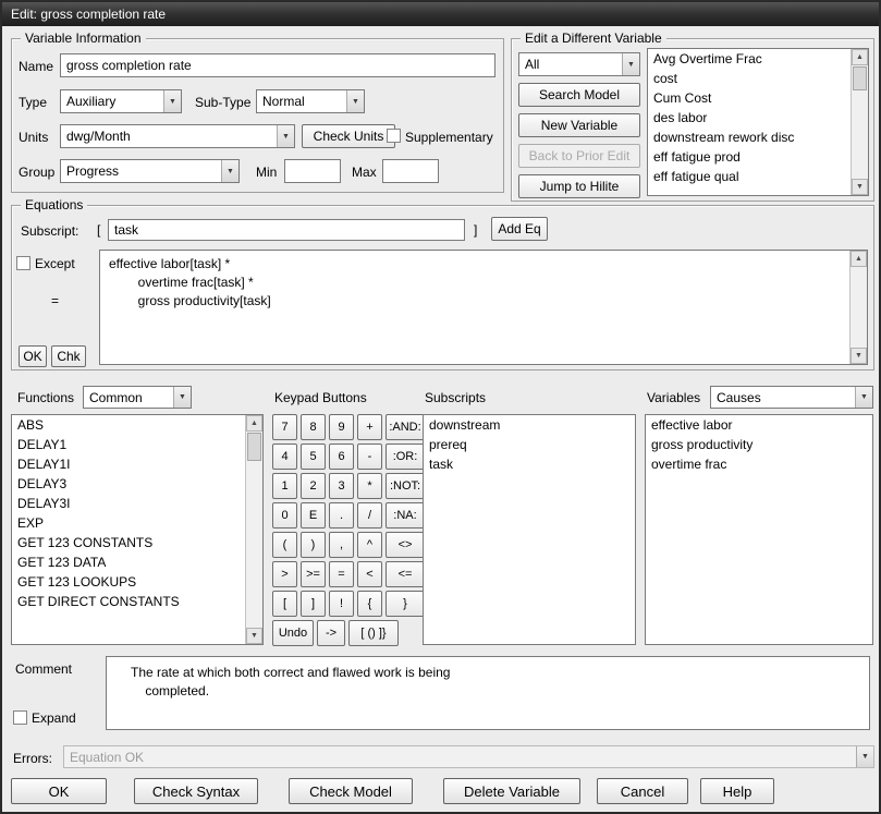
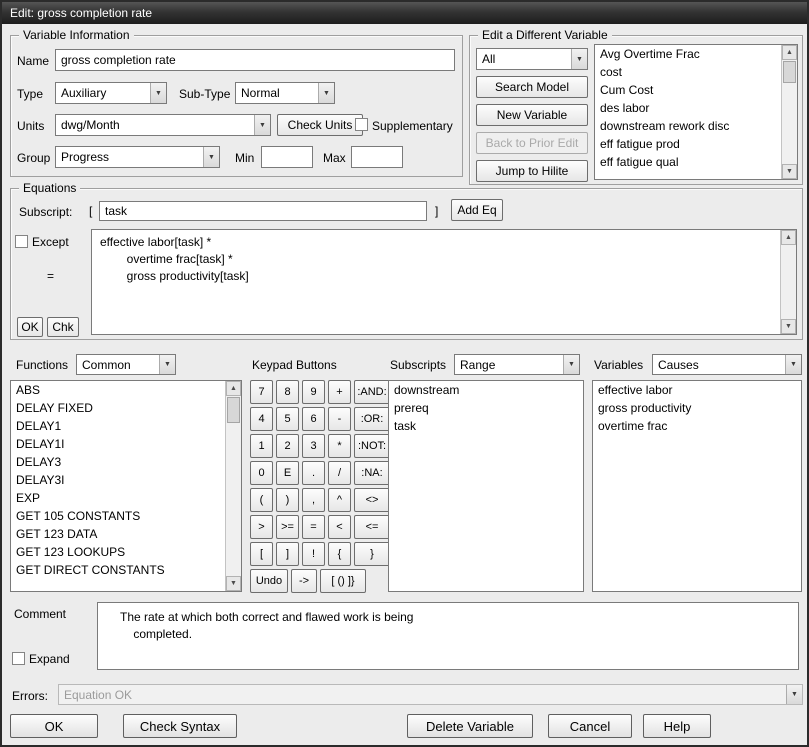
  Edit: gross completion rate
  Variable Information
  Name
  gross completion rate
  Type
  Auxiliary
  Sub-Type
  Normal
  Units
  dwg/Month
  Check Units
  Supplementary
  Group
  Progress
  Min
  Max
  Edit a Different Variable
  All
  Search Model
  New Variable
  Back to Prior Edit
  Jump to Hilite
  Avg Overtime Frac
  cost
  Cum Cost
  des labor
  downstream rework disc
  eff fatigue prod
  eff fatigue qual
  Equations
  Subscript:
  [
  task
  ]
  Add Eq
  Except
  =
  OK
  Chk
  effective labor[task] *
  overtime frac[task] *
  gross productivity[task]
  Functions
  Common
  Keypad Buttons
  Subscripts
+ Range
  Variables
  Causes
  ABS
+ DELAY FIXED
  DELAY1
  DELAY1I
  DELAY3
  DELAY3I
  EXP
- GET 123 CONSTANTS
+ GET 105 CONSTANTS
  GET 123 DATA
  GET 123 LOOKUPS
  GET DIRECT CONSTANTS
  7
  8
  9
  +
  :AND:
  4
  5
  6
  -
  :OR:
  1
  2
  3
  *
  :NOT:
  0
  E
  .
  /
  :NA:
  (
  )
  ,
  ^
  <>
  >
  >=
  =
  <
  <=
  [
  ]
  !
  {
  }
  Undo
  ->
  [ () ]}
  downstream
  prereq
  task
  effective labor
  gross productivity
  overtime frac
  Comment
  Expand
  The rate at which both correct and flawed work is being
  completed.
  Errors:
  Equation OK
  OK
  Check Syntax
- Check Model
  Delete Variable
  Cancel
  Help
